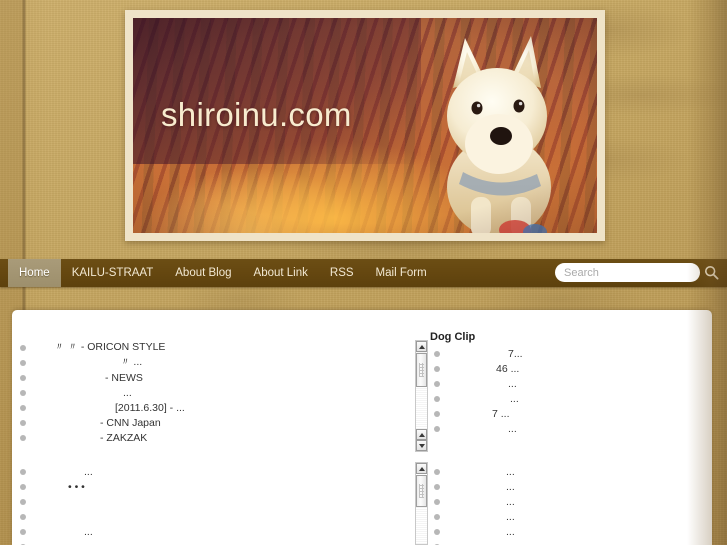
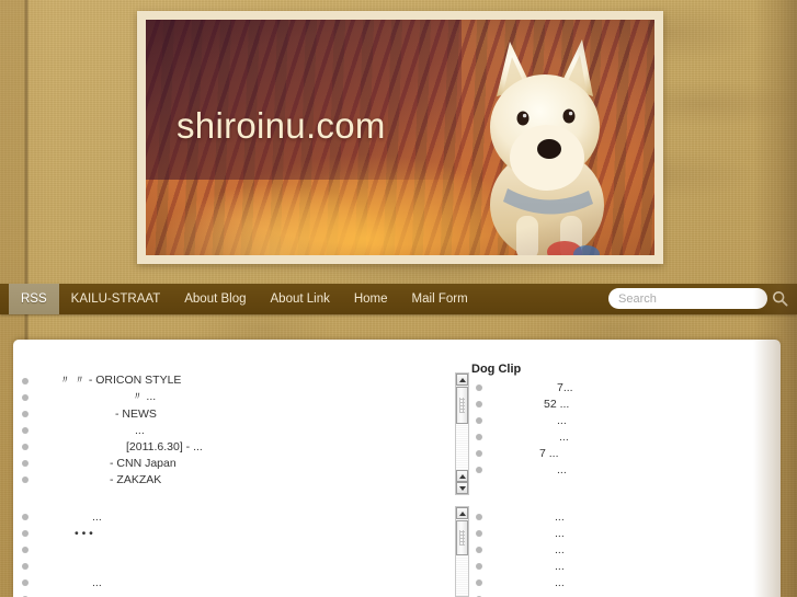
- Home
+ RSS
  KAILU-STRAAT
  About Blog
  About Link
- RSS
+ Home
  Mail Form
  Search
  〃 〃 - ORICON STYLE
  〃 ...
  - NEWS
  ...
  [2011.6.30] - ...
  - CNN Japan
  - ZAKZAK
  Dog Clip
  7...
- 46 ...
+ 52 ...
  ...
  ...
  7 ...
  ...
  ...
  • • •
  ...
  ...
  ...
  ...
  ...
  ...
